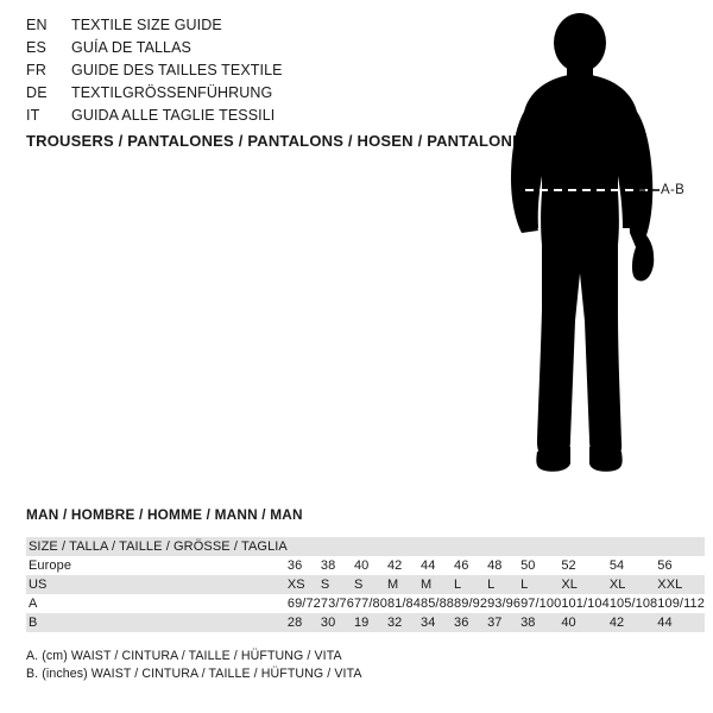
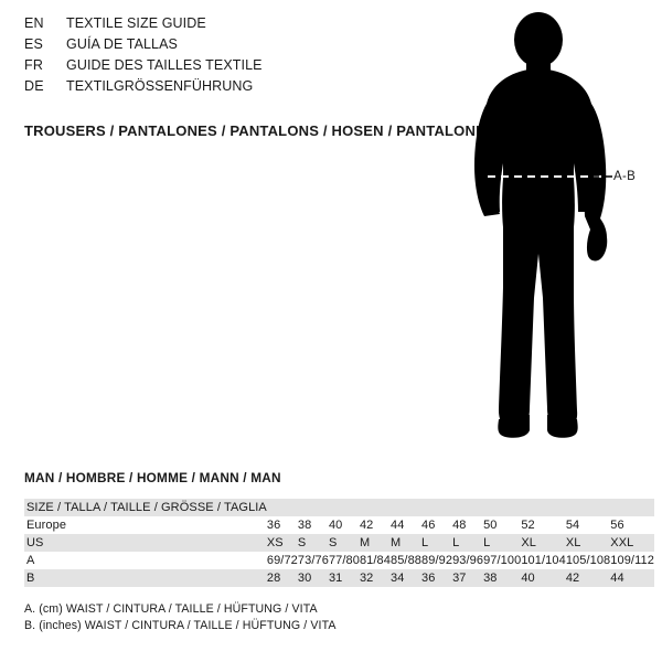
  EN
  TEXTILE SIZE GUIDE
  ES
  GUÍA DE TALLAS
  FR
  GUIDE DES TAILLES TEXTILE
  DE
  TEXTILGRÖSSENFÜHRUNG
- IT
- GUIDA ALLE TAGLIE TESSILI
  TROUSERS / PANTALONES / PANTALONS / HOSEN / PANTALON
  A-B
  MAN / HOMBRE / HOMME / MANN / MAN
  SIZE / TALLA / TAILLE / GRÖSSE / TAGLIA
  Europe	36	38	40	42	44	46	48	50	52	54	56
  US	XS	S	S	M	M	L	L	L	XL	XL	XXL
  A	69/72	73/76	77/80	81/84	85/88	89/92	93/96	97/100	101/104	105/108	109/112
- B	28	30	19	32	34	36	37	38	40	42	44
+ B	28	30	31	32	34	36	37	38	40	42	44
  A. (cm) WAIST / CINTURA / TAILLE / HÜFTUNG / VITA
  B. (inches) WAIST / CINTURA / TAILLE / HÜFTUNG / VITA
